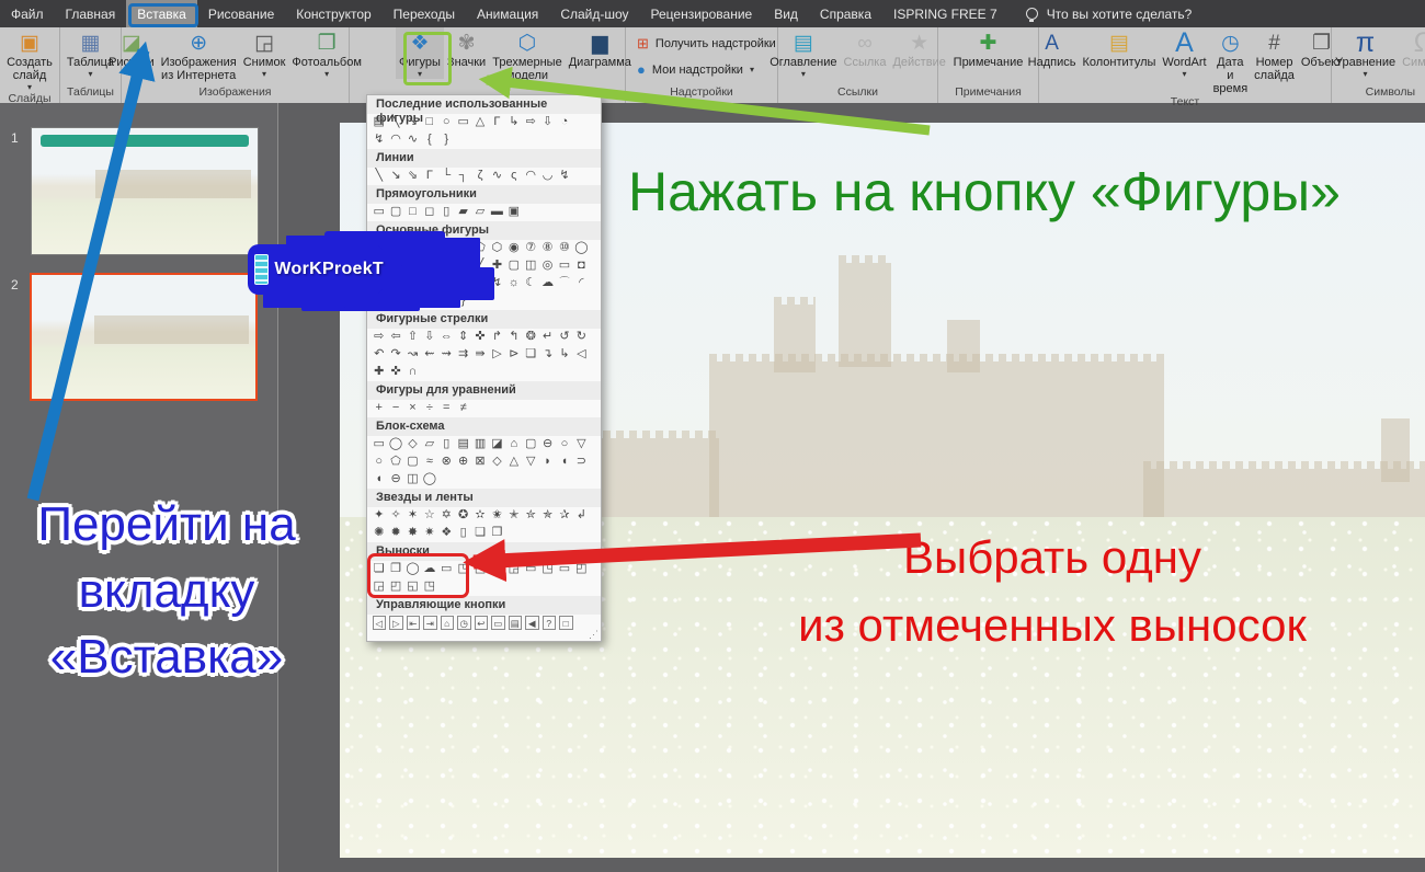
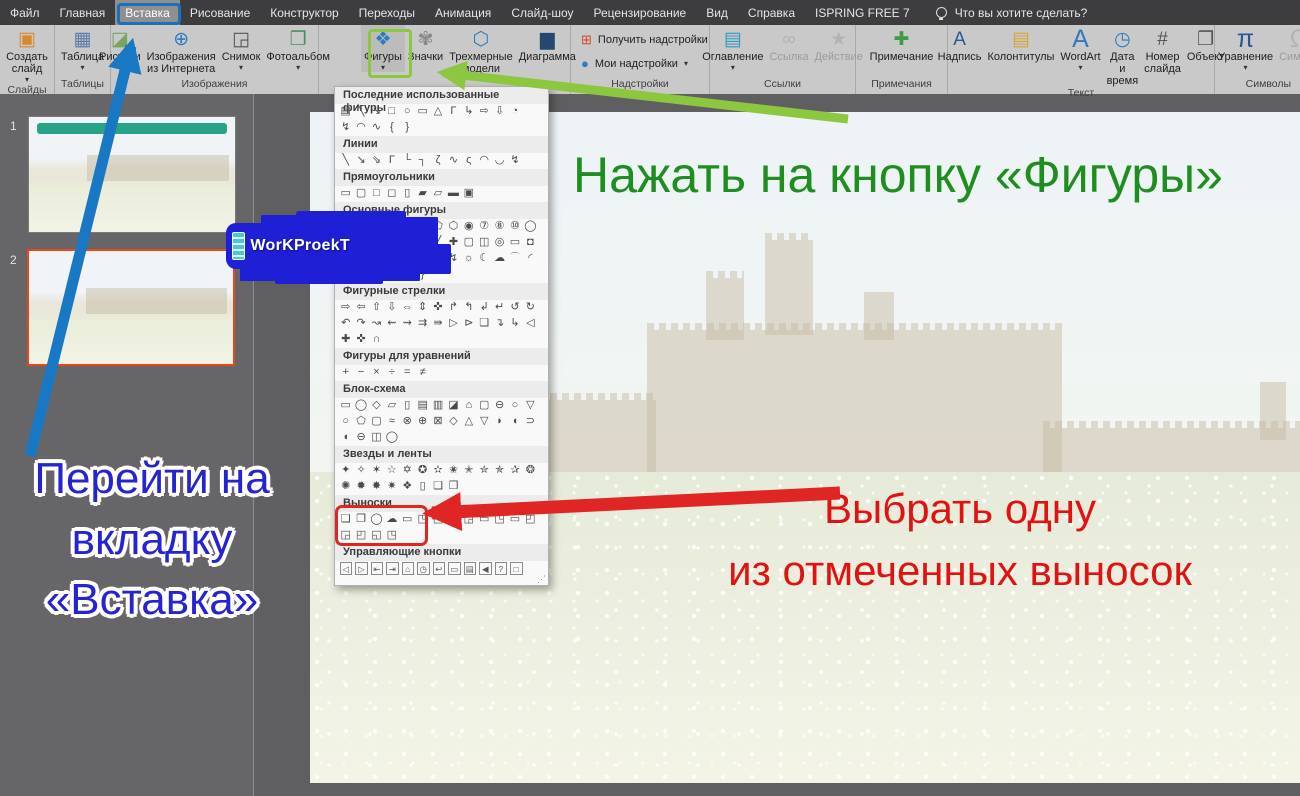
  Файл
  Главная
  Вставка
  Рисование
  Конструктор
  Переходы
  Анимация
  Слайд-шоу
  Рецензирование
  Вид
  Справка
  ISPRING FREE 7
  Что вы хотите сделать?
  ▣
  Создать слайд
  ▾
  Слайды
  ▦
  Таблица
  ▾
  Таблицы
  ◪
  Рисуи
  ⊕
  Изображения из Интернета
  ◲
  Снимок
  ▾
  ❐
  Фотоальбом
  ▾
  Изображения
  ❖
  Фигуры
  ▾
  ✾
  Значки
  ⬡
  Трехмерные модели
  ▆
  Диаграмма
  ⊞
  Получить надстройки
  ●
  Мои надстройки
  ▾
  Надстройки
  ▤
  Оглавление
  ▾
  Ссылка
  Действие
  Ссылки
  ✚
  Примечание
  Примечания
  A
  Надпись
  ▤
  Колонтитулы
  A
  WordArt
  ▾
  ◷
  Дата и время
  #
  Номер слайда
  ❐
  Объект
  Текст
  π
  Уравнение
  ▾
  Символы
  1
  2
  Последние использованные фигуры
  ▤ ╲ ↘ □ ○ ▭ △ Γ ↳ ⇨ ⇩ ◔
  ↯ ◠ ∿ { }
  Линии
  ╲ ↘ ⇘ Γ └ ┐ ζ ∿ ς ◠ ◡ ↯
  Прямоугольники
  ▭ ▢ □ ◻ ▯ ▰ ▱ ▬ ▣
  Основные фигуры
  Фигурные стрелки
- ⇨ ⇦ ⇧ ⇩ ⇔ ⇕ ✜ ↱ ↰ ❂ ↵ ↺ ↻
+ ⇨ ⇦ ⇧ ⇩ ⇔ ⇕ ✜ ↱ ↰ ↲ ↵ ↺ ↻
  ↶ ↷ ↝ ⇜ ⇝ ⇉ ⇛ ▷ ⊳ ❏ ↴ ↳ ◁
  ✚ ✜ ∩
  Фигуры для уравнений
  + − × ÷ = ≠
  Блок-схема
  ▭ ◯ ◇ ▱ ▯ ▤ ▥ ◪ ⌂ ▢ ⊖ ○ ▽
  ○ ⬠ ▢ ≈ ⊗ ⊕ ⊠ ◇ △ ▽ ◗ ◖ ⊃
  ◖ ⊖ ◫ ◯
  Звезды и ленты
- ✦ ✧ ✶ ☆ ✡ ✪ ✫ ✬ ✭ ✮ ✯ ✰ ↲
+ ✦ ✧ ✶ ☆ ✡ ✪ ✫ ✬ ✭ ✮ ✯ ✰ ❂
  ✺ ✹ ✸ ✷ ❖ ▯ ❏ ❐
  Выноски
  ❏ ❐ ◯ ☁ ▭ ◳ ◱ ◲ ▭ ◳ ▭ ◰
  ◲ ◰ ◱ ◳
  Управляющие кнопки
  ◁ ▷ ⇤ ⇥ ⌂ ◷ ↩ ▭ ▤ ◀ ? □
  ⋰
  Нажать на кнопку «Фигуры»
  Выбрать одну
  из отмеченных выносок
  Перейти на
  вкладку
  «Вставка»
  WorKProekT
